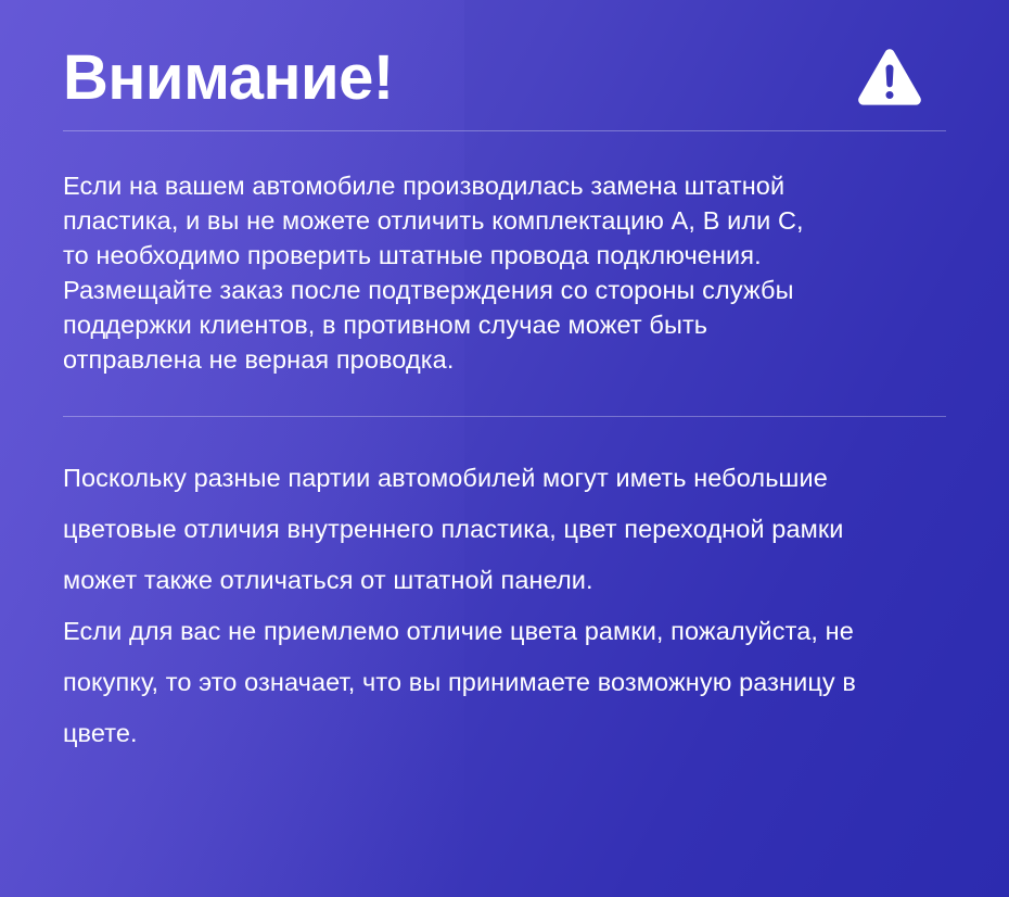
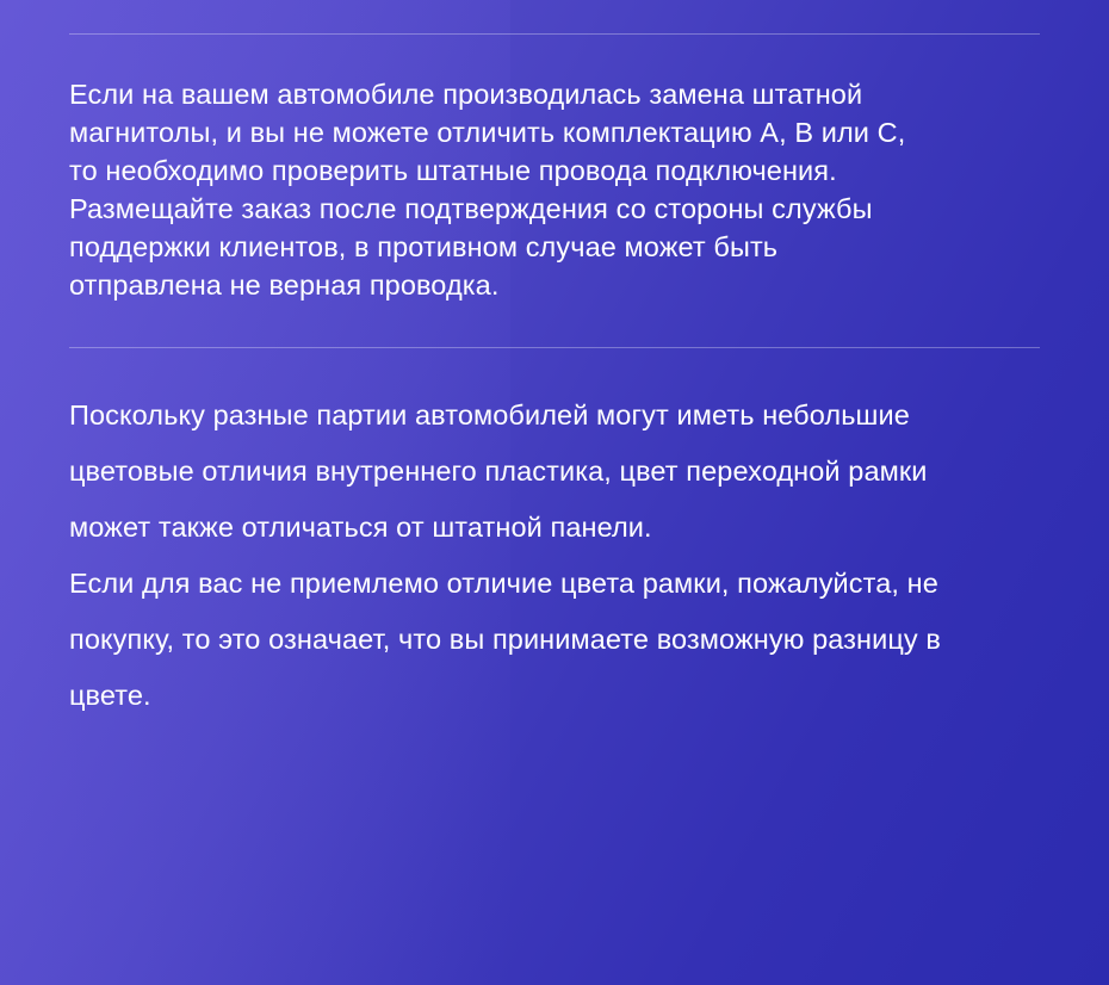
- Внимание!
  Если на вашем автомобиле производилась замена штатной
- пластика, и вы не можете отличить комплектацию A, B или C,
+ магнитолы, и вы не можете отличить комплектацию A, B или C,
  то необходимо проверить штатные провода подключения.
  Размещайте заказ после подтверждения со стороны службы
  поддержки клиентов, в противном случае может быть
  отправлена не верная проводка.
  Поскольку разные партии автомобилей могут иметь небольшие
  цветовые отличия внутреннего пластика, цвет переходной рамки
  может также отличаться от штатной панели.
  Если для вас не приемлемо отличие цвета рамки, пожалуйста, не
  покупку, то это означает, что вы принимаете возможную разницу в
  цвете.
